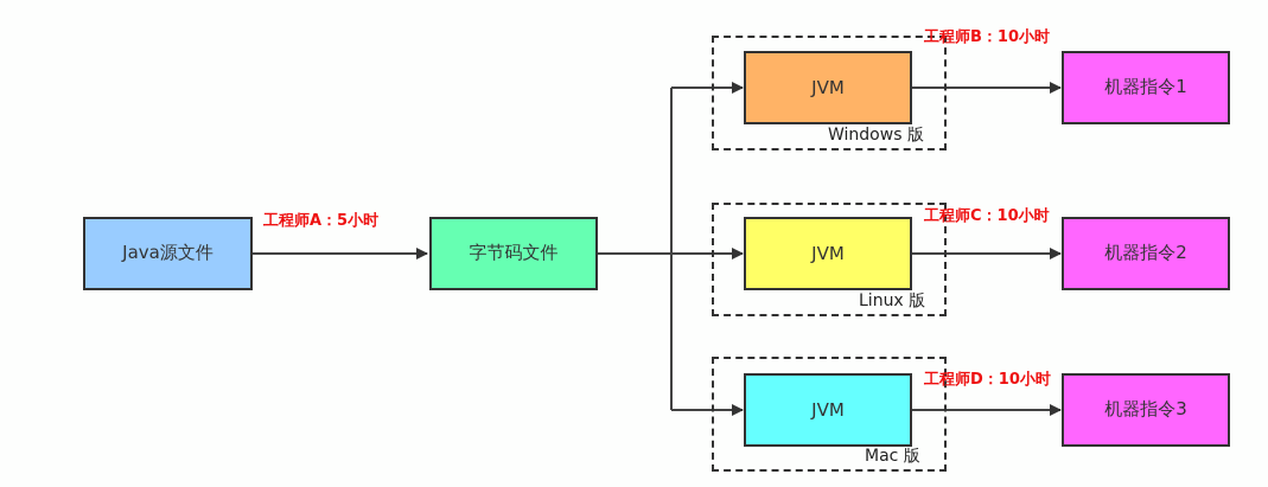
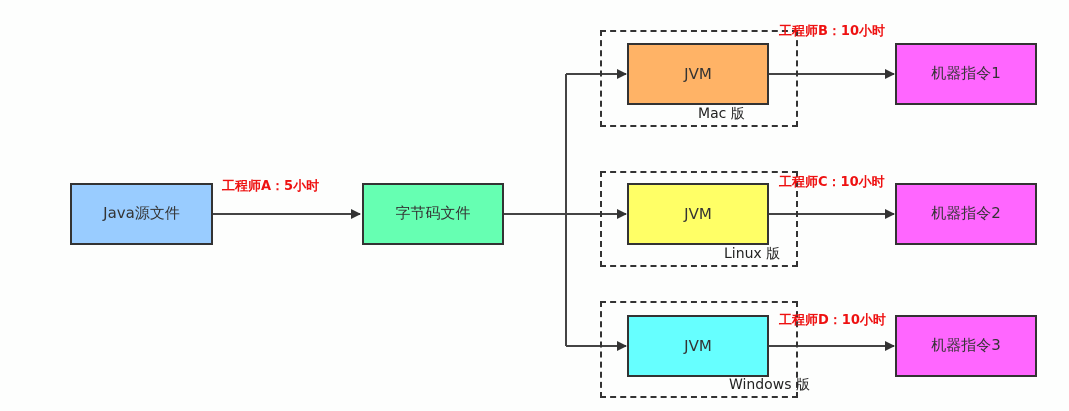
  Java源文件
  工程师A：5小时
  字节码文件
  JVM
- Windows 版
+ Mac 版
  工程师B：10小时
  机器指令1
  JVM
  Linux 版
  工程师C：10小时
  机器指令2
  JVM
- Mac 版
+ Windows 版
  工程师D：10小时
  机器指令3
